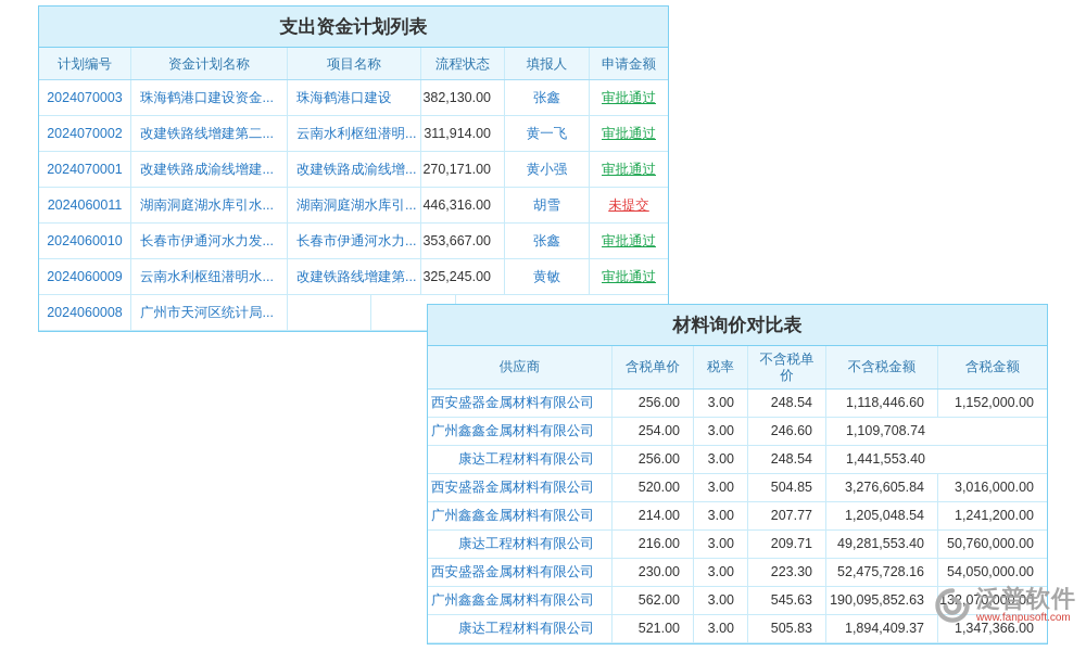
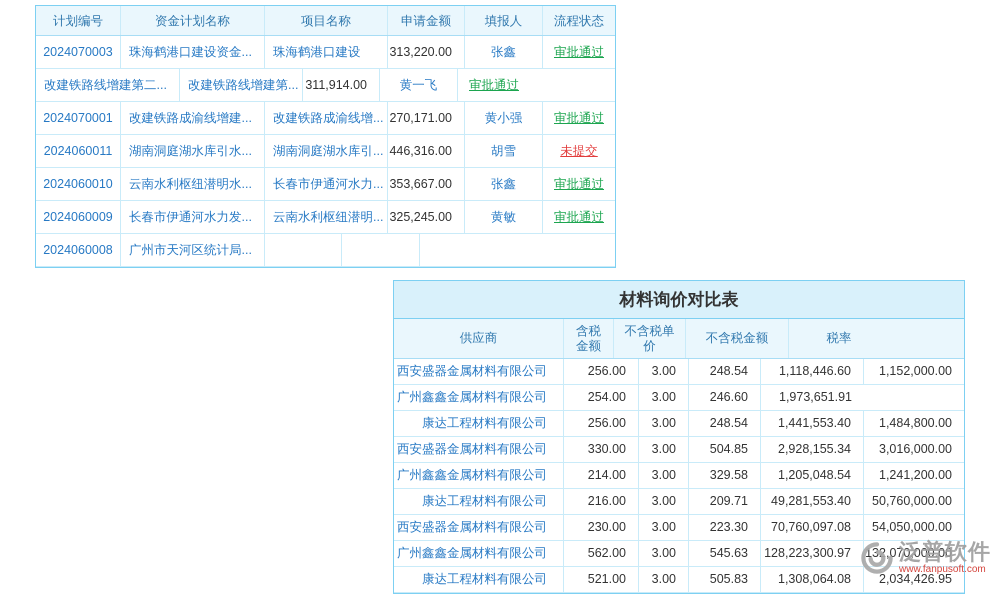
- 支出资金计划列表
  计划编号
  资金计划名称
  项目名称
- 流程状态
+ 申请金额
  填报人
- 申请金额
+ 流程状态
  2024070003
  珠海鹤港口建设资金...
  珠海鹤港口建设
- 382,130.00
+ 313,220.00
  张鑫
  审批通过
- 2024070002
  改建铁路线增建第二...
- 云南水利枢纽潜明...
+ 改建铁路线增建第...
  311,914.00
  黄一飞
  审批通过
  2024070001
  改建铁路成渝线增建...
  改建铁路成渝线增...
  270,171.00
  黄小强
  审批通过
  2024060011
  湖南洞庭湖水库引水...
  湖南洞庭湖水库引...
  446,316.00
  胡雪
  未提交
  2024060010
- 长春市伊通河水力发...
+ 云南水利枢纽潜明水...
  长春市伊通河水力...
  353,667.00
  张鑫
  审批通过
  2024060009
- 云南水利枢纽潜明水...
+ 长春市伊通河水力发...
- 改建铁路线增建第...
+ 云南水利枢纽潜明...
  325,245.00
  黄敏
  审批通过
  2024060008
  广州市天河区统计局...
  材料询价对比表
  供应商
- 含税单价
- 税率
+ 含税金额
  不含税单价
  不含税金额
- 含税金额
+ 税率
  西安盛器金属材料有限公司
  256.00
  3.00
  248.54
  1,118,446.60
  1,152,000.00
  广州鑫鑫金属材料有限公司
  254.00
  3.00
  246.60
- 1,109,708.74
+ 1,973,651.91
  康达工程材料有限公司
  256.00
  3.00
  248.54
  1,441,553.40
+ 1,484,800.00
  西安盛器金属材料有限公司
- 520.00
+ 330.00
  3.00
  504.85
- 3,276,605.84
+ 2,928,155.34
  3,016,000.00
  广州鑫鑫金属材料有限公司
  214.00
  3.00
- 207.77
+ 329.58
  1,205,048.54
  1,241,200.00
  康达工程材料有限公司
  216.00
  3.00
  209.71
  49,281,553.40
  50,760,000.00
  西安盛器金属材料有限公司
  230.00
  3.00
  223.30
- 52,475,728.16
+ 70,760,097.08
  54,050,000.00
  广州鑫鑫金属材料有限公司
  562.00
  3.00
  545.63
- 190,095,852.63
+ 128,223,300.97
  13,070,000.00
  康达工程材料有限公司
  521.00
  3.00
  505.83
- 1,894,409.37
+ 1,308,064.08
- 1,347,366.00
+ 2,034,426.95
  泛普软件
  www.fanpusoft.com
